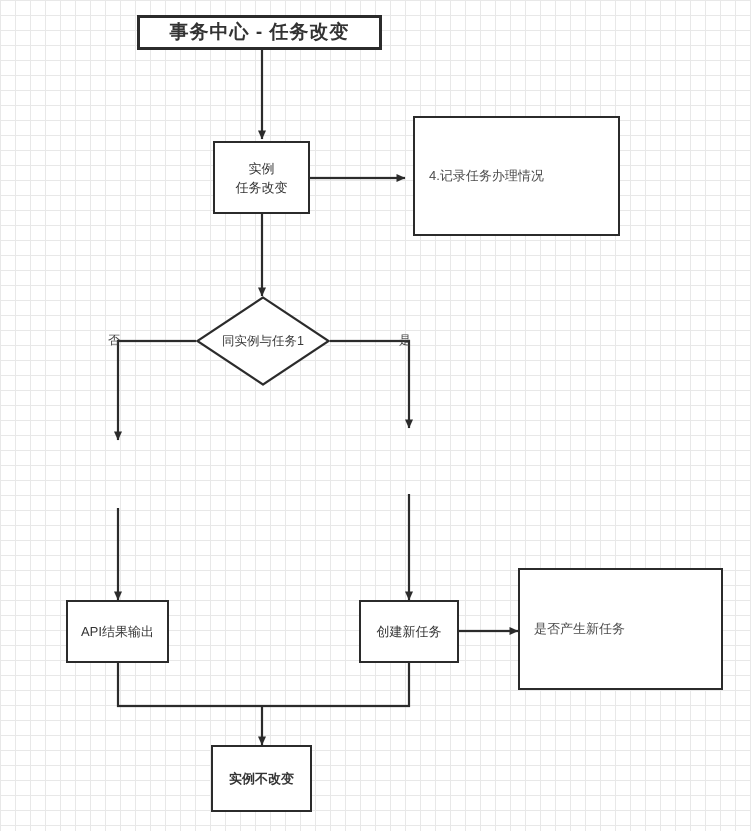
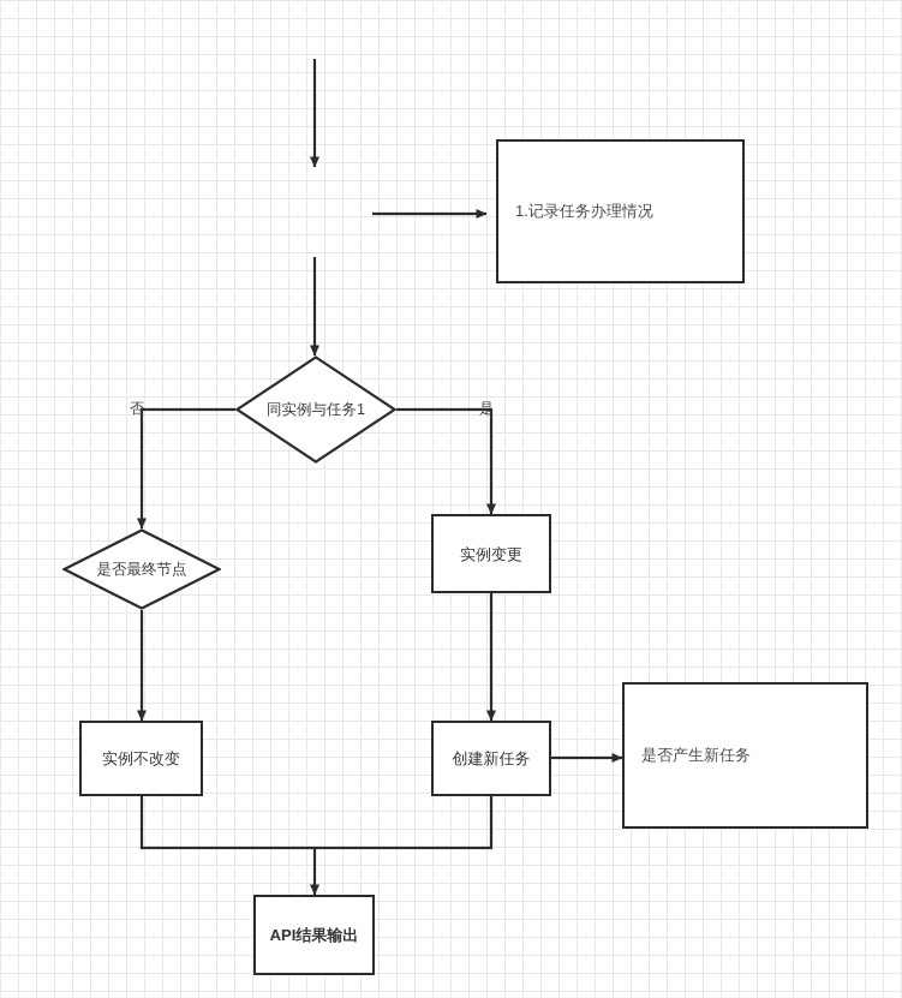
- 事务中心 - 任务改变
- 实例
- 任务改变
- 4.记录任务办理情况
+ 1.记录任务办理情况
  同实例与任务1
  否
  是
+ 是否最终节点
+ 实例变更
- API结果输出
+ 实例不改变
  创建新任务
  是否产生新任务
- 实例不改变
+ API结果输出
